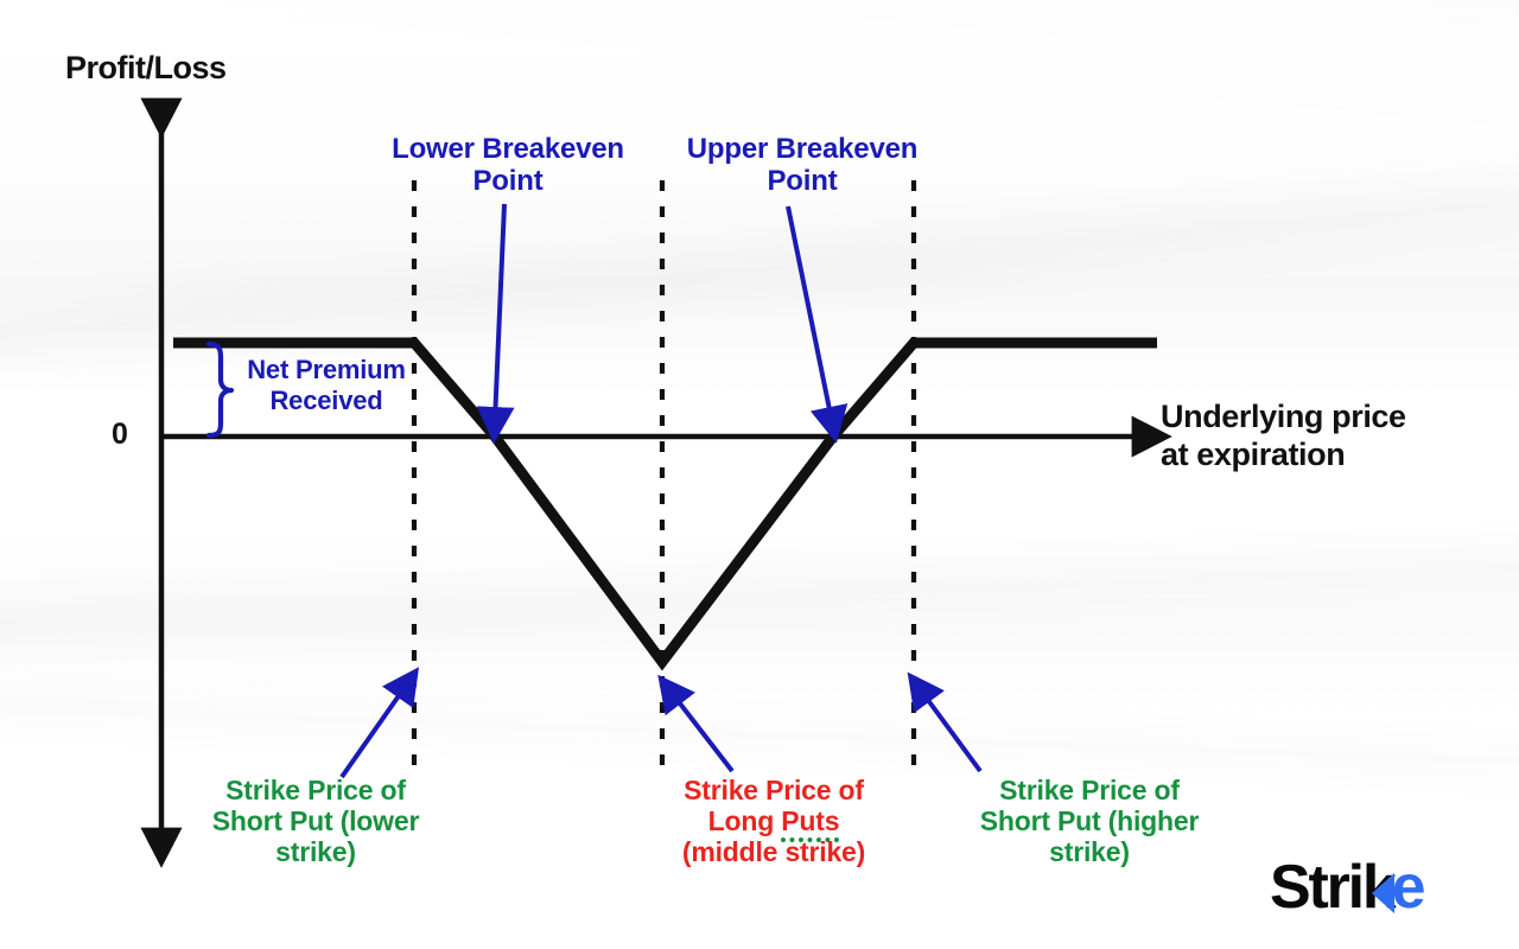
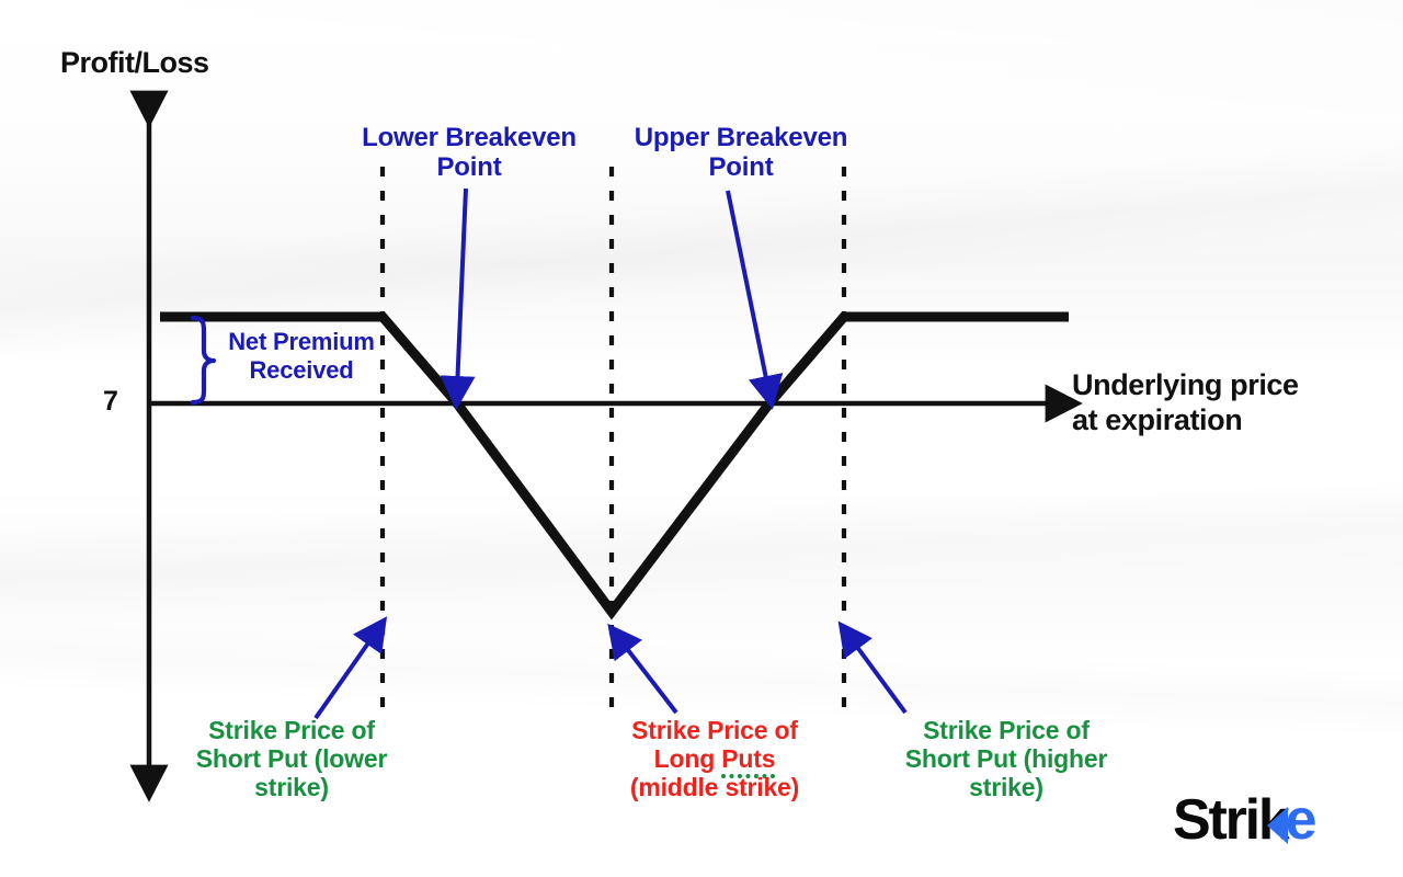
  Profit/Loss
  Underlying price
  at expiration
- 0
+ 7
  Net Premium
  Received
  Lower Breakeven
  Point
  Upper Breakeven
  Point
  Strike Price of
  Short Put (lower
  strike)
  Strike Price of
  Long Puts
  (middle strike)
  Strike Price of
  Short Put (higher
  strike)
  Strik
  e
